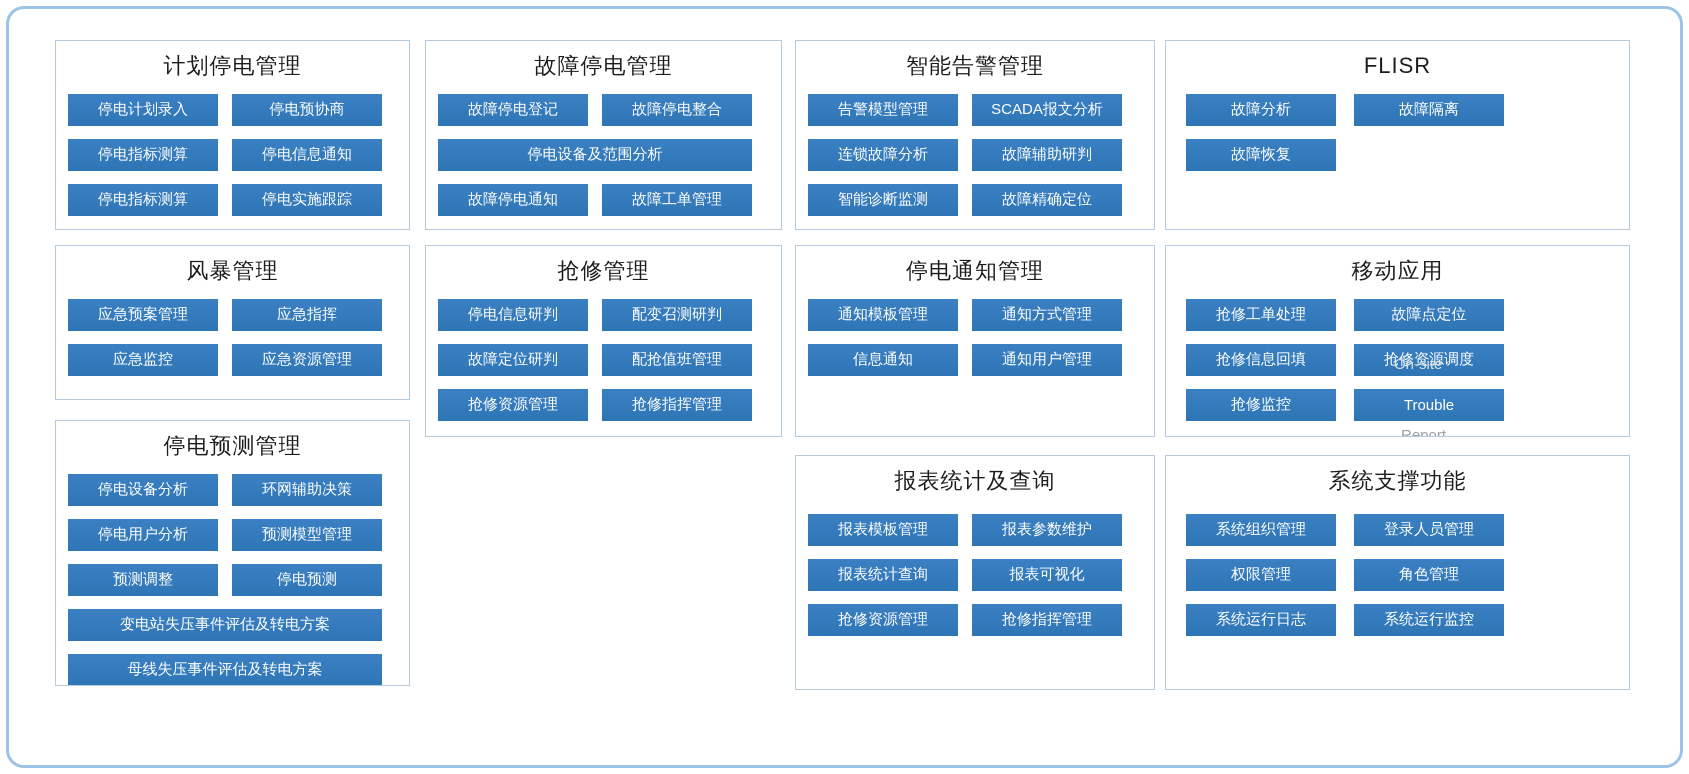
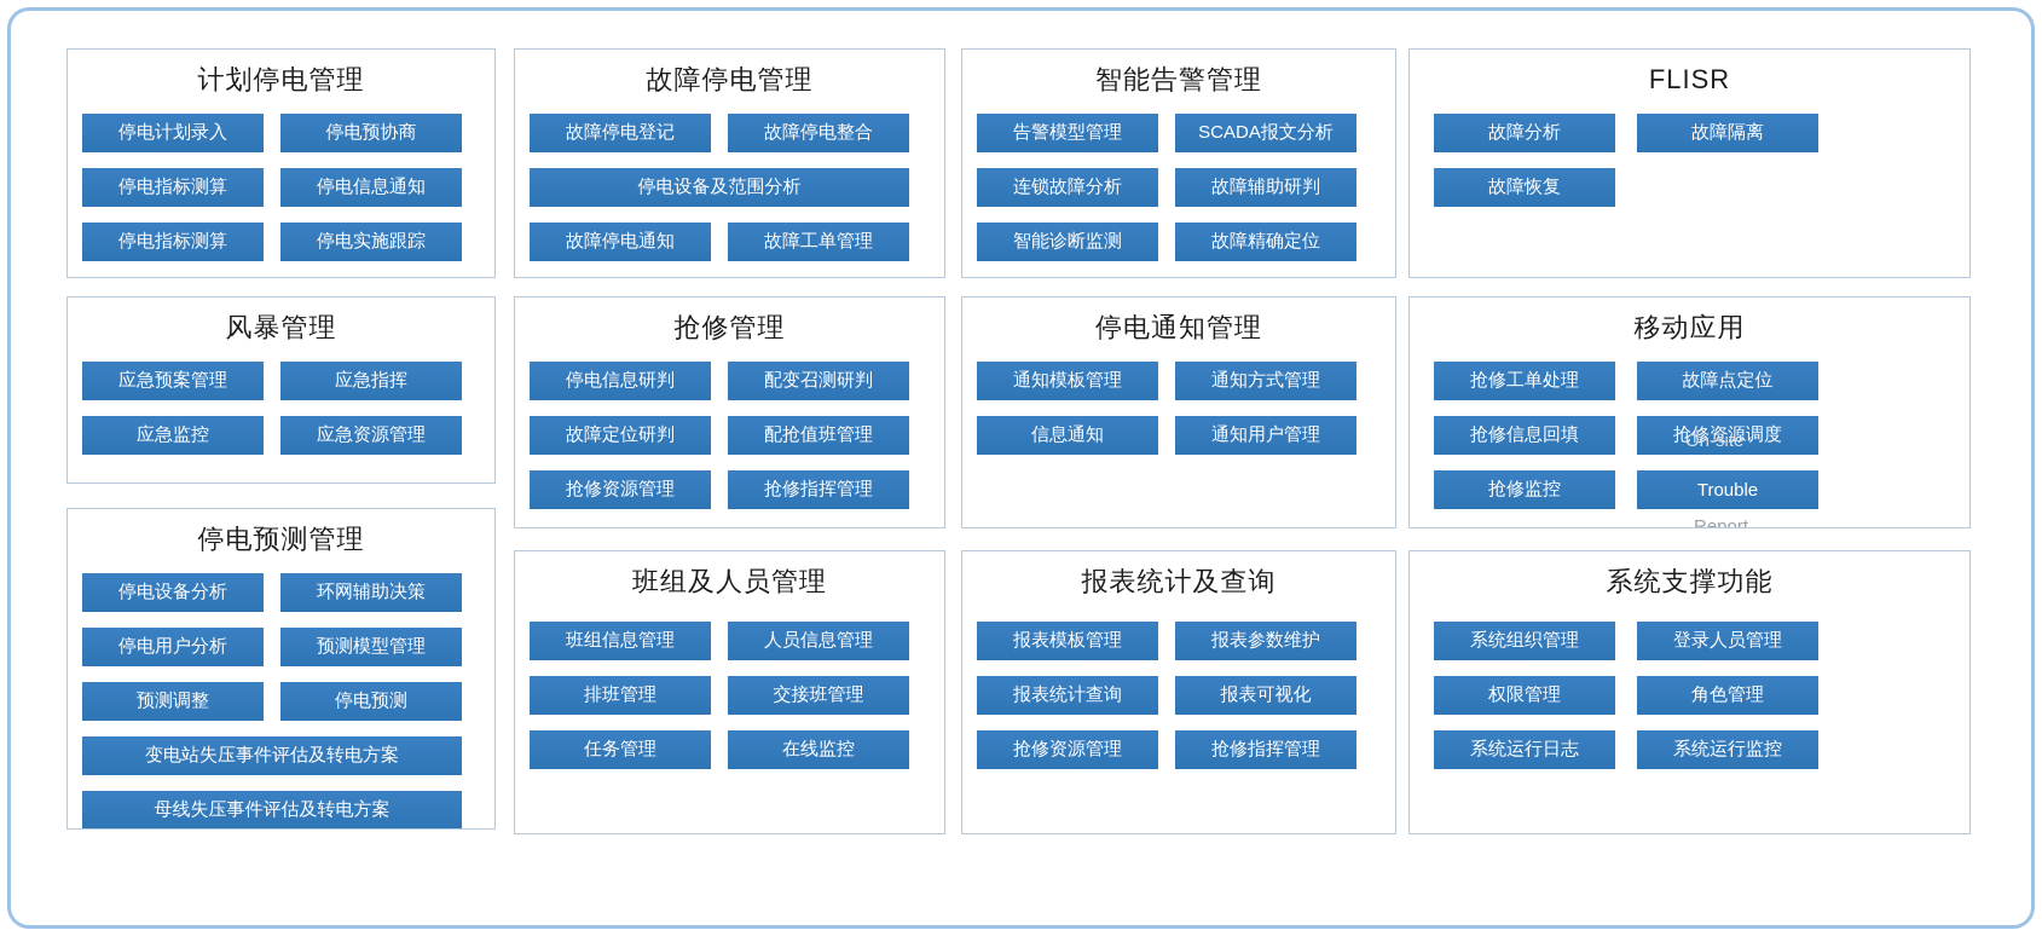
  计划停电管理
  停电计划录入
  停电预协商
  停电指标测算
  停电信息通知
  停电指标测算
  停电实施跟踪
  故障停电管理
  故障停电登记
  故障停电整合
  停电设备及范围分析
  故障停电通知
  故障工单管理
  智能告警管理
  告警模型管理
  SCADA报文分析
  连锁故障分析
  故障辅助研判
  智能诊断监测
  故障精确定位
  FLISR
  故障分析
  故障隔离
  故障恢复
  风暴管理
  应急预案管理
  应急指挥
  应急监控
  应急资源管理
  抢修管理
  停电信息研判
  配变召测研判
  故障定位研判
  配抢值班管理
  抢修资源管理
  抢修指挥管理
  停电通知管理
  通知模板管理
  通知方式管理
  信息通知
  通知用户管理
  移动应用
  抢修工单处理
  故障点定位
  抢修信息回填
  抢修资源调度
  抢修监控
  Trouble
  On-site
  Report
  停电预测管理
  停电设备分析
  环网辅助决策
  停电用户分析
  预测模型管理
  预测调整
  停电预测
  变电站失压事件评估及转电方案
  母线失压事件评估及转电方案
+ 班组及人员管理
+ 班组信息管理
+ 人员信息管理
+ 排班管理
+ 交接班管理
+ 任务管理
+ 在线监控
  报表统计及查询
  报表模板管理
  报表参数维护
  报表统计查询
  报表可视化
  抢修资源管理
  抢修指挥管理
  系统支撑功能
  系统组织管理
  登录人员管理
  权限管理
  角色管理
  系统运行日志
  系统运行监控
